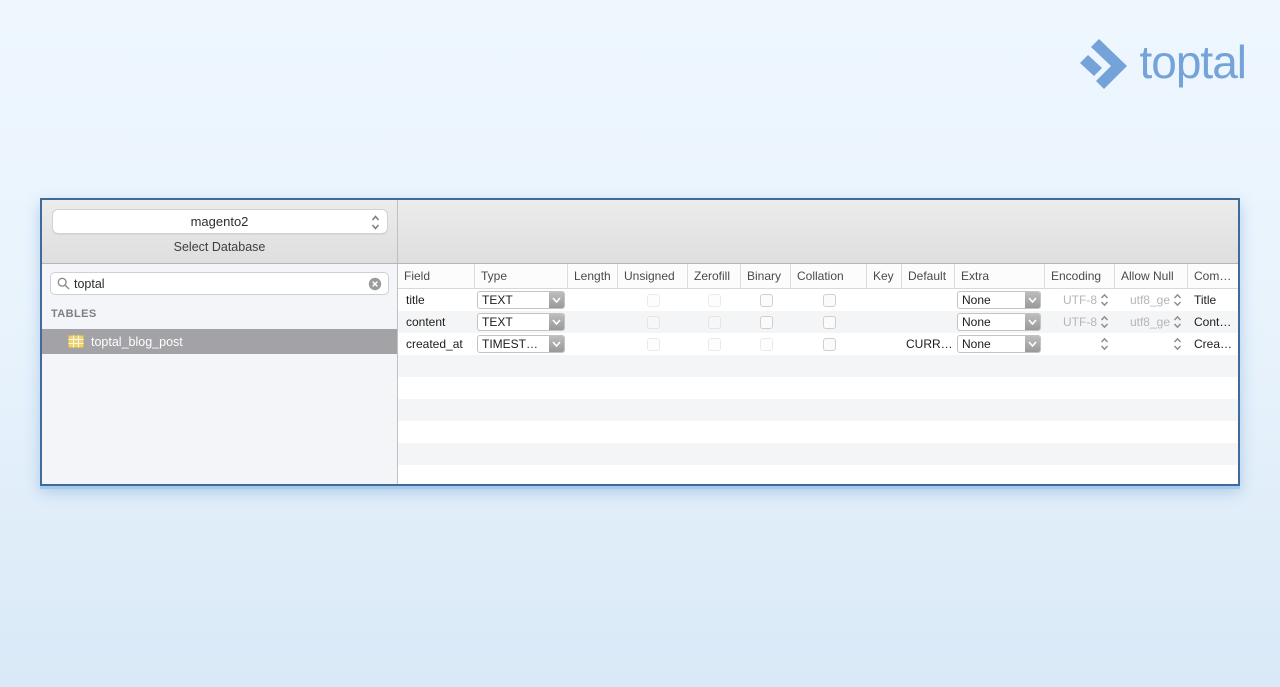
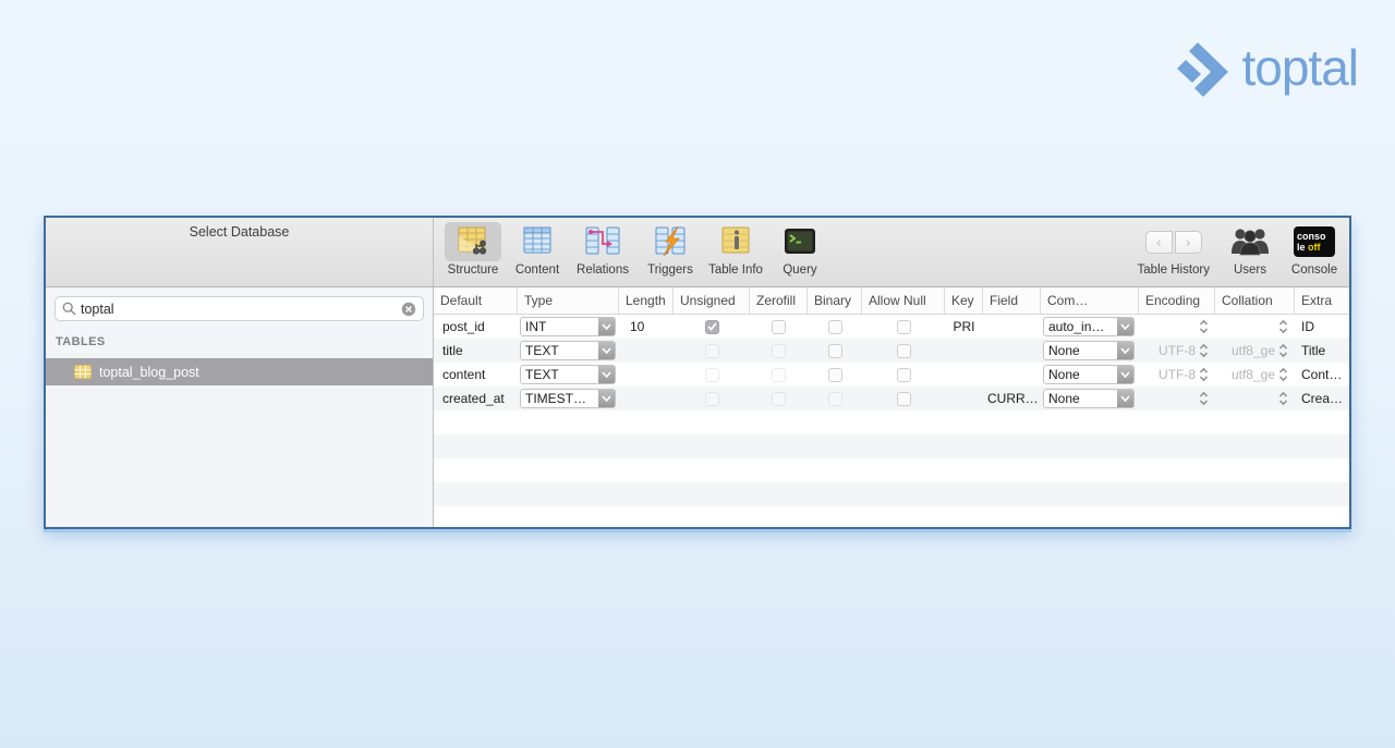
  toptal
- magento2
  Select Database
+ Structure
+ Content
+ Relations
+ Triggers
+ Table Info
+ Query
+ ‹
+ ›
+ Table History
+ Users
+ conso
+ le off
+ Console
  toptal
  TABLES
  toptal_blog_post
- Field
+ Default
  Type
  Length
  Unsigned
  Zerofill
  Binary
- Collation
+ Allow Null
  Key
- Default
+ Field
- Extra
+ Com…
  Encoding
- Allow Null
+ Collation
- Com…
+ Extra
+ post_id
+ INT
+ 10
+ PRI
+ auto_in…
+ ID
  title
  TEXT
  None
  UTF-8
  utf8_ge
  Title
  content
  TEXT
  None
  UTF-8
  utf8_ge
  Cont…
  created_at
  TIMEST…
  CURR…
  None
  Crea…
